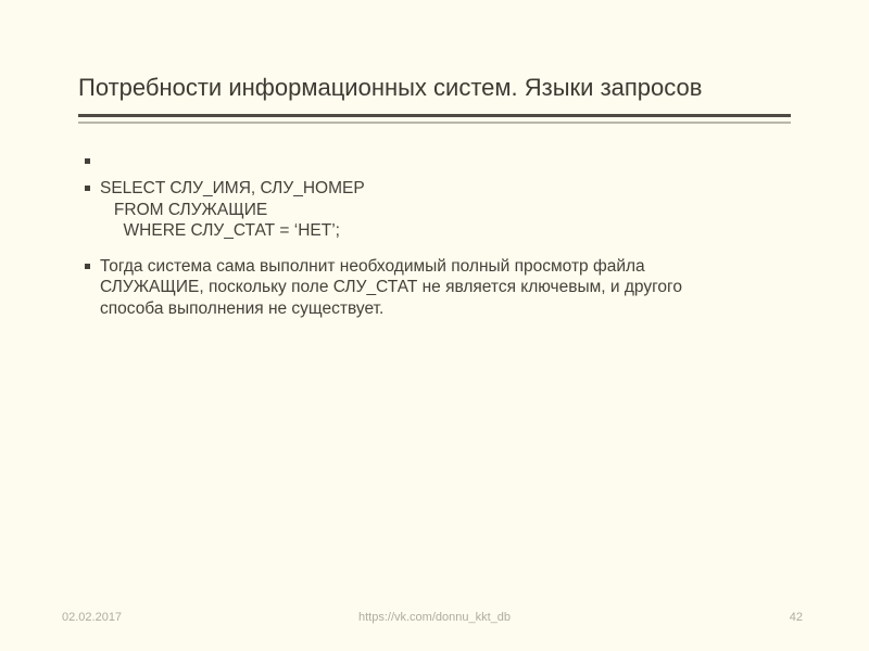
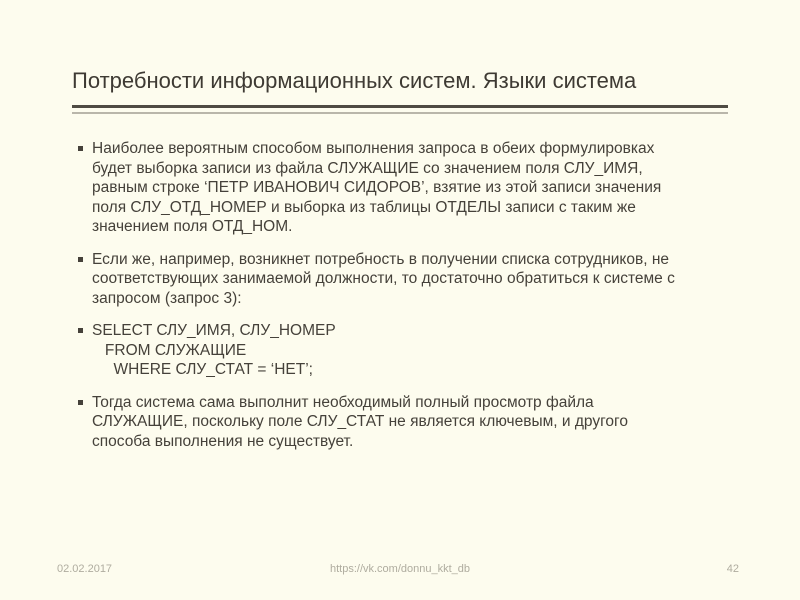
- Потребности информационных систем. Языки запросов
+ Потребности информационных систем. Языки система
+ Наиболее вероятным способом выполнения запроса в обеих формулировках
+ будет выборка записи из файла СЛУЖАЩИЕ со значением поля СЛУ_ИМЯ,
+ равным строке ‘ПЕТР ИВАНОВИЧ СИДОРОВ’, взятие из этой записи значения
+ поля СЛУ_ОТД_НОМЕР и выборка из таблицы ОТДЕЛЫ записи с таким же
+ значением поля ОТД_НОМ.
+ Если же, например, возникнет потребность в получении списка сотрудников, не
+ соответствующих занимаемой должности, то достаточно обратиться к системе с
+ запросом (запрос 3):
  SELECT СЛУ_ИМЯ, СЛУ_НОМЕР
  FROM СЛУЖАЩИЕ
  WHERE СЛУ_СТАТ = ‘НЕТ’;
  Тогда система сама выполнит необходимый полный просмотр файла
  СЛУЖАЩИЕ, поскольку поле СЛУ_СТАТ не является ключевым, и другого
  способа выполнения не существует.
  02.02.2017
  https://vk.com/donnu_kkt_db
  42
